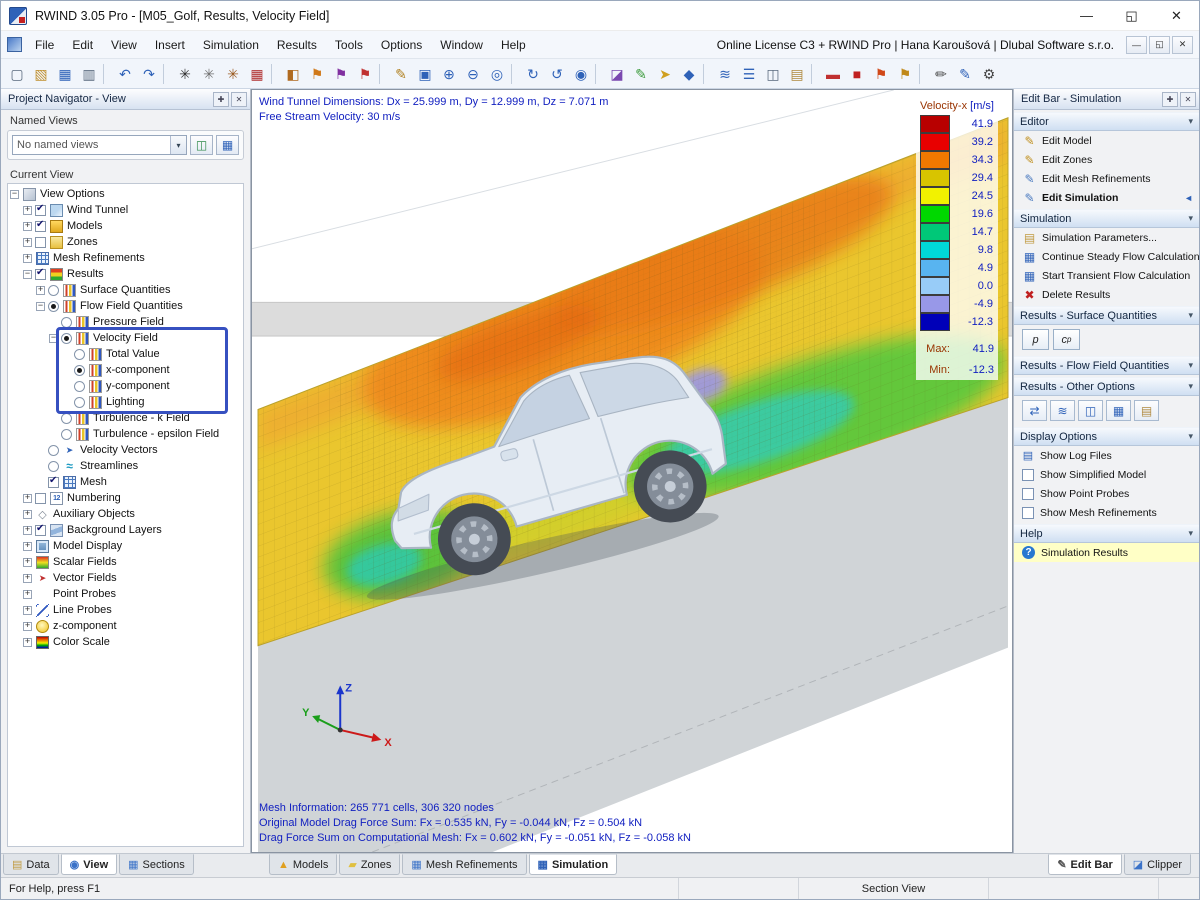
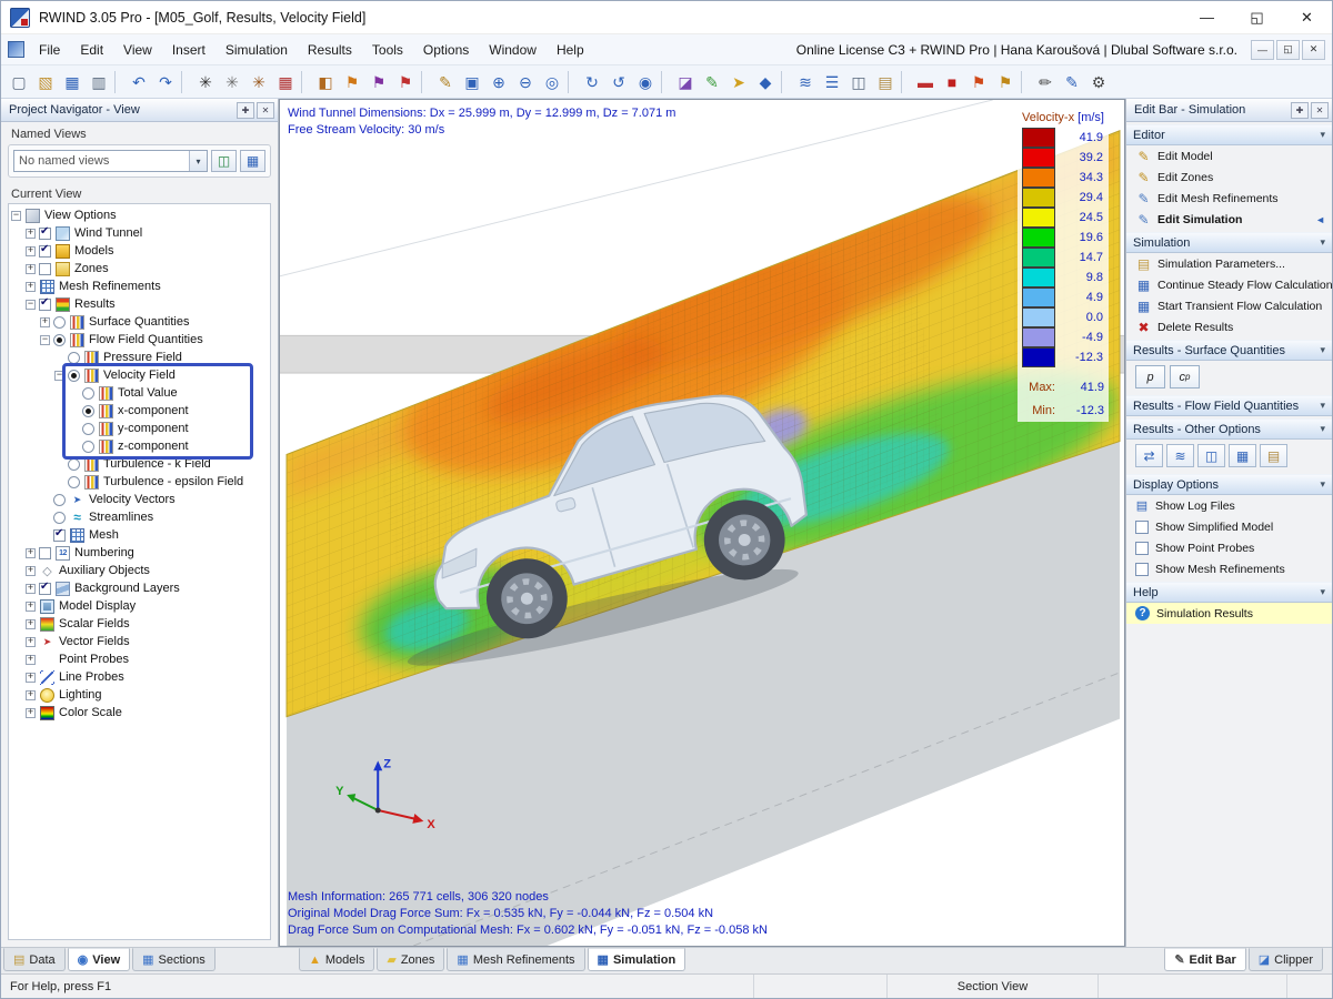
  RWIND 3.05 Pro - [M05_Golf, Results, Velocity Field]
  —
  ◱
  ✕
  File
  Edit
  View
  Insert
  Simulation
  Results
  Tools
  Options
  Window
  Help
  Online License C3 + RWIND Pro | Hana Karoušová | Dlubal Software s.r.o.
  —
  ◱
  ✕
  ▢
  ▧
  ▦
  ▥
  ↶
  ↷
  ✳
  ✳
  ✳
  ▦
  ◧
  ⚑
  ⚑
  ⚑
  ✎
  ▣
  ⊕
  ⊖
  ◎
  ↻
  ↺
  ◉
  ◪
  ✎
  ➤
  ◆
  ≋
  ☰
  ◫
  ▤
  ▬
  ■
  ⚑
  ⚑
  ✏
  ✎
  ⚙
  Project Navigator - View
  ✚
  ✕
  Named Views
  No named views
  ▾
  ◫
  ▦
  Current View
  View Options
  Wind Tunnel
  Models
  Zones
  Mesh Refinements
  Results
  Surface Quantities
  Flow Field Quantities
  Pressure Field
  Velocity Field
  Total Value
  x-component
  y-component
- Lighting
+ z-component
  Turbulence - k Field
  Turbulence - epsilon Field
  Velocity Vectors
  Streamlines
  Mesh
  Numbering
  Auxiliary Objects
  Background Layers
  Model Display
  Scalar Fields
  Vector Fields
  Point Probes
  Line Probes
- z-component
+ Lighting
  Color Scale
  Z
  X
  Y
  Wind Tunnel Dimensions: Dx = 25.999 m, Dy = 12.999 m, Dz = 7.071 m
  Free Stream Velocity: 30 m/s
  Velocity-x [m/s]
  41.9
  39.2
  34.3
  29.4
  24.5
  19.6
  14.7
  9.8
  4.9
  0.0
  -4.9
  -12.3
  Max:
  41.9
  Min:
  -12.3
  Mesh Information: 265 771 cells, 306 320 nodes
  Original Model Drag Force Sum: Fx = 0.535 kN, Fy = -0.044 kN, Fz = 0.504 kN
  Drag Force Sum on Computational Mesh: Fx = 0.602 kN, Fy = -0.051 kN, Fz = -0.058 kN
  Edit Bar - Simulation
  ✚
  ✕
  Editor
  ▾
  ✎
  Edit Model
  ✎
  Edit Zones
  ✎
  Edit Mesh Refinements
  ✎
  Edit Simulation
  ◄
  Simulation
  ▾
  ▤
  Simulation Parameters...
  ▦
  Continue Steady Flow Calculation
  ▦
  Start Transient Flow Calculation
  ✖
  Delete Results
  Results - Surface Quantities
  ▾
  p
  c
  p
  Results - Flow Field Quantities
  ▾
  Results - Other Options
  ▾
  ⇄
  ≋
  ◫
  ▦
  ▤
  Display Options
  ▾
  ▤
  Show Log Files
  Show Simplified Model
  Show Point Probes
  Show Mesh Refinements
  Help
  ▾
  ?
  Simulation Results
  ▤
  Data
  ◉
  View
  ▦
  Sections
  ▲
  Models
  ▰
  Zones
  ▦
  Mesh Refinements
  ▦
  Simulation
  ✎
  Edit Bar
  ◪
  Clipper
  For Help, press F1
  Section View
